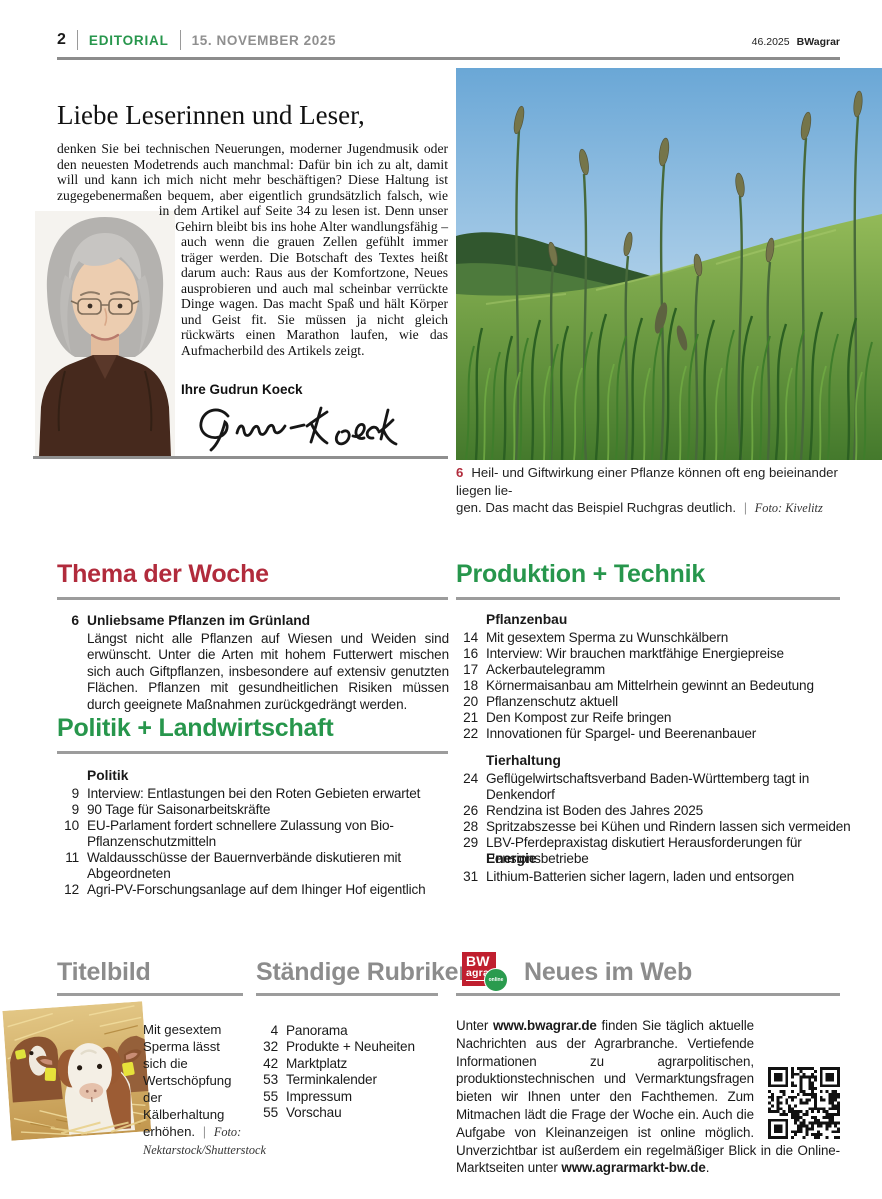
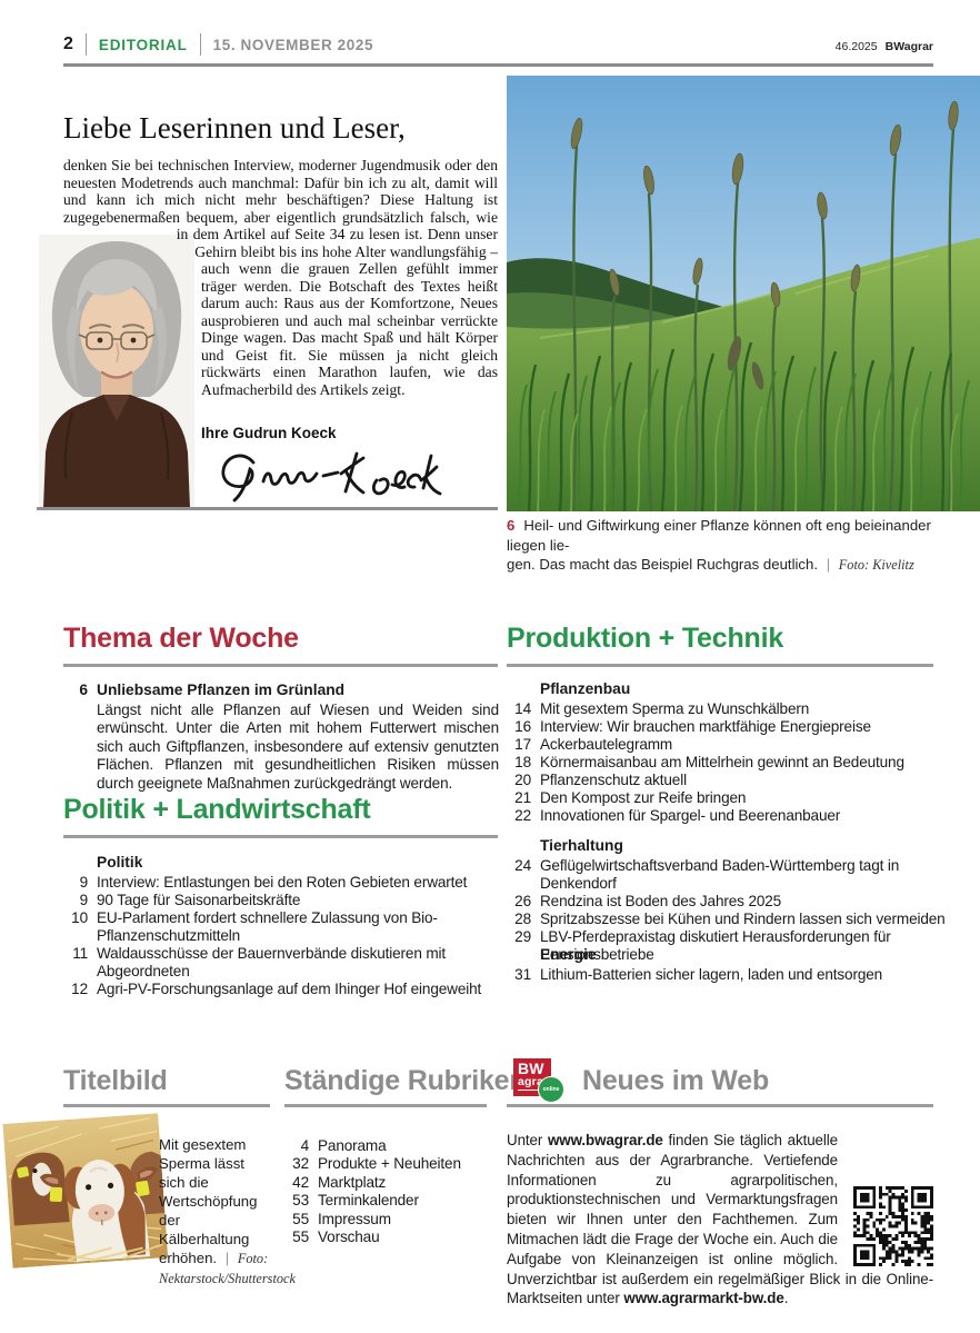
  2
  EDITORIAL
  15. NOVEMBER 2025
  46.2025
  BWagrar
  Liebe Leserinnen und Leser,
- denken Sie bei technischen Neuerungen, moderner Jugendmusik oder den neuesten Modetrends auch manchmal: Dafür bin ich zu alt, damit will und kann ich mich nicht mehr beschäftigen? Diese Haltung ist zugegebenermaßen bequem, aber eigentlich grundsätzlich falsch, wie in dem Artikel auf Seite 34 zu lesen ist. Denn unser Gehirn bleibt bis ins hohe Alter wandlungsfähig – auch wenn die grauen Zellen gefühlt immer träger werden. Die Botschaft des Textes heißt darum auch: Raus aus der Komfortzone, Neues ausprobieren und auch mal scheinbar verrückte Dinge wagen. Das macht Spaß und hält Körper und Geist fit. Sie müssen ja nicht gleich rückwärts einen Marathon laufen, wie das Aufmacherbild des Artikels zeigt.
+ denken Sie bei technischen Interview, moderner Jugendmusik oder den neuesten Modetrends auch manchmal: Dafür bin ich zu alt, damit will und kann ich mich nicht mehr beschäftigen? Diese Haltung ist zugegebenermaßen bequem, aber eigentlich grundsätzlich falsch, wie in dem Artikel auf Seite 34 zu lesen ist. Denn unser Gehirn bleibt bis ins hohe Alter wandlungsfähig – auch wenn die grauen Zellen gefühlt immer träger werden. Die Botschaft des Textes heißt darum auch: Raus aus der Komfortzone, Neues ausprobieren und auch mal scheinbar verrückte Dinge wagen. Das macht Spaß und hält Körper und Geist fit. Sie müssen ja nicht gleich rückwärts einen Marathon laufen, wie das Aufmacherbild des Artikels zeigt.
  Ihre Gudrun Koeck
  6 Heil- und Giftwirkung einer Pflanze können oft eng beieinander liegen lie-
  gen. Das macht das Beispiel Ruchgras deutlich. | Foto: Kivelitz
  Thema der Woche
  6
  Unliebsame Pflanzen im Grünland
  Längst nicht alle Pflanzen auf Wiesen und Weiden sind erwünscht. Unter die Arten mit hohem Futterwert mischen sich auch Giftpflanzen, insbesondere auf extensiv genutzten Flächen. Pflanzen mit gesundheitlichen Risiken müssen durch geeignete Maßnahmen zurückgedrängt werden.
  Politik + Landwirtschaft
  Politik
  9
  Interview: Entlastungen bei den Roten Gebieten erwartet
  9
  90 Tage für Saisonarbeitskräfte
  10
  EU-Parlament fordert schnellere Zulassung von Bio-Pflanzenschutzmitteln
  11
  Waldausschüsse der Bauernverbände diskutieren mit Abgeordneten
  12
- Agri-PV-Forschungsanlage auf dem Ihinger Hof eigentlich
+ Agri-PV-Forschungsanlage auf dem Ihinger Hof eingeweiht
  Produktion + Technik
  Pflanzenbau
  14
  Mit gesextem Sperma zu Wunschkälbern
  16
  Interview: Wir brauchen marktfähige Energiepreise
  17
  Ackerbautelegramm
  18
  Körnermaisanbau am Mittelrhein gewinnt an Bedeutung
  20
  Pflanzenschutz aktuell
  21
  Den Kompost zur Reife bringen
  22
  Innovationen für Spargel- und Beerenanbauer
  Tierhaltung
  24
  Geflügelwirtschaftsverband Baden-Württemberg tagt in Denkendorf
  26
  Rendzina ist Boden des Jahres 2025
  28
  Spritzabszesse bei Kühen und Rindern lassen sich vermeiden
  29
  LBV-Pferdepraxistag diskutiert Herausforderungen für Pensionsbetriebe
  Energie
  31
  Lithium-Batterien sicher lagern, laden und entsorgen
  Titelbild
  Mit gesextem Sperma lässt sich die Wertschöpfung der Kälberhaltung erhöhen. | Foto: Nektarstock/Shutterstock
  Ständige Rubrike
  4
  Panorama
  32
  Produkte + Neuheiten
  42
  Marktplatz
  53
  Terminkalender
  55
  Impressum
  55
  Vorschau
  BW
  Neues im Web
  Unter www.bwagrar.de finden Sie täglich aktuelle Nachrichten aus der Agrarbranche. Vertiefende Informationen zu agrarpolitischen, produktionstechnischen und Vermarktungsfragen bieten wir Ihnen unter den Fachthemen. Zum Mitmachen lädt die Frage der Woche ein. Auch die Aufgabe von Kleinanzeigen ist online möglich. Unverzichtbar ist außerdem ein regelmäßiger Blick in die Online-Marktseiten unter www.agrarmarkt-bw.de.
